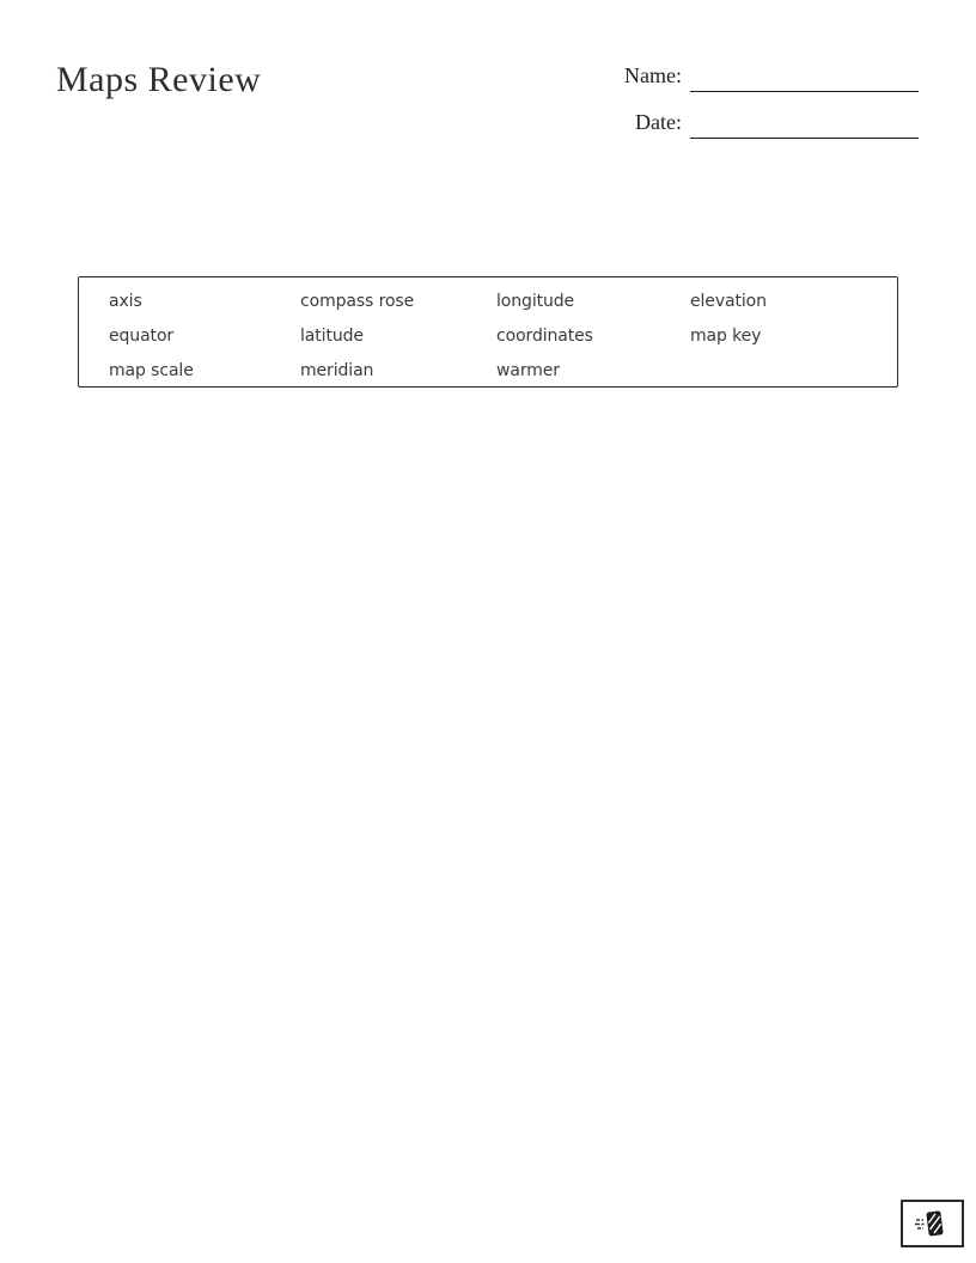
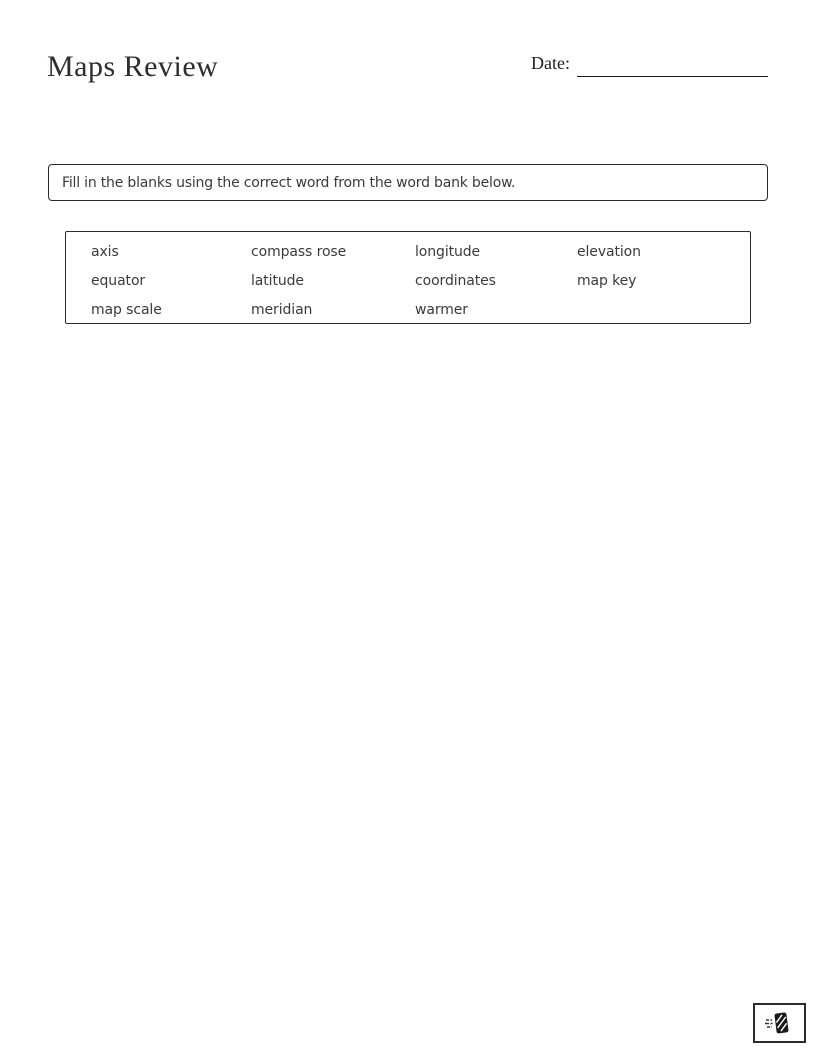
  Maps Review
- Name:
  Date:
+ Fill in the blanks using the correct word from the word bank below.
  axis
  compass rose
  longitude
  elevation
  equator
  latitude
  coordinates
  map key
  map scale
  meridian
  warmer
